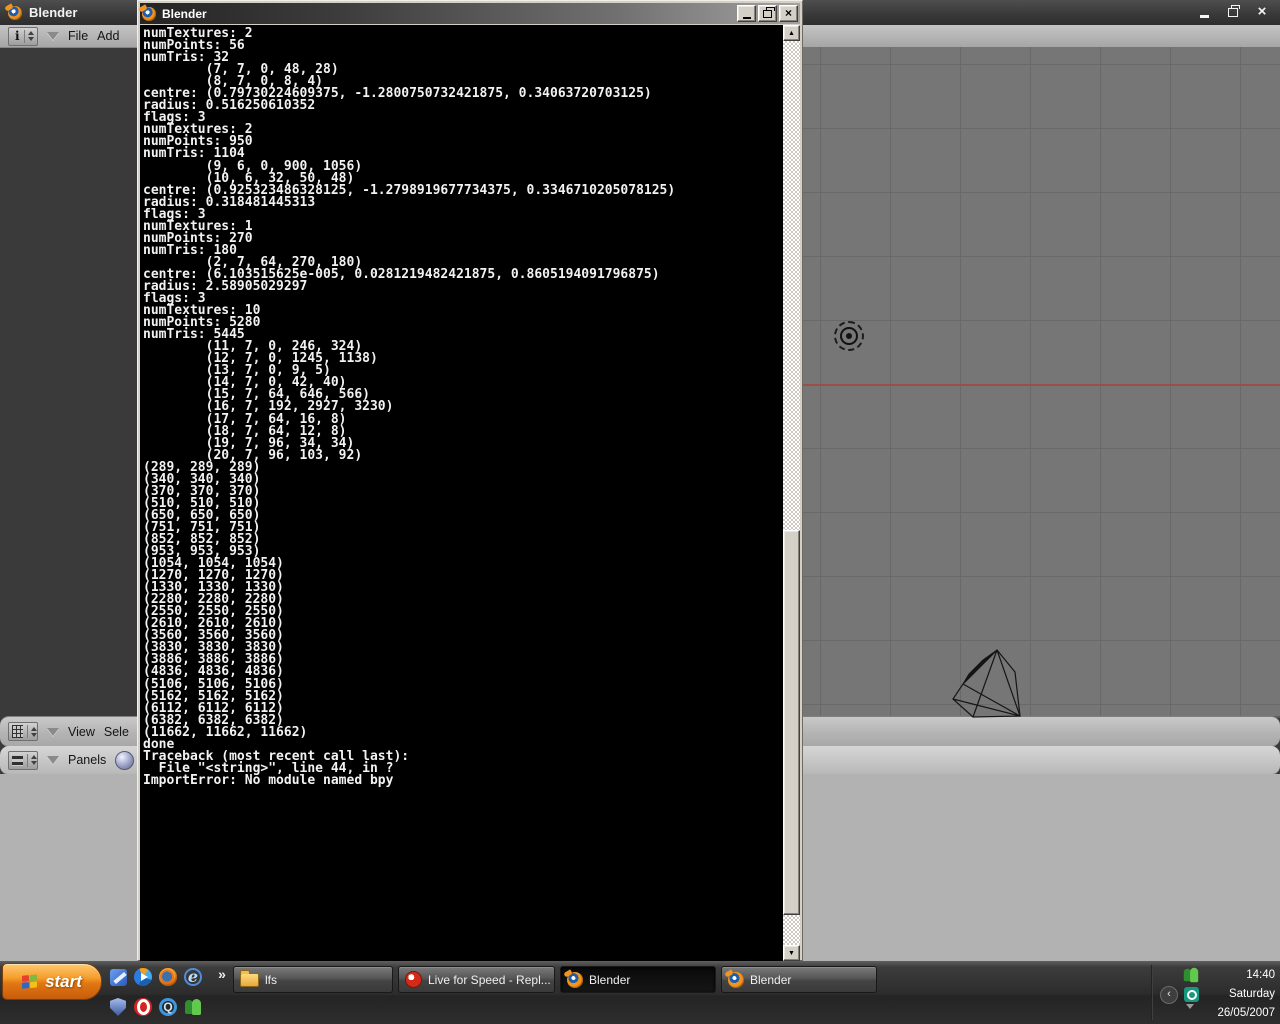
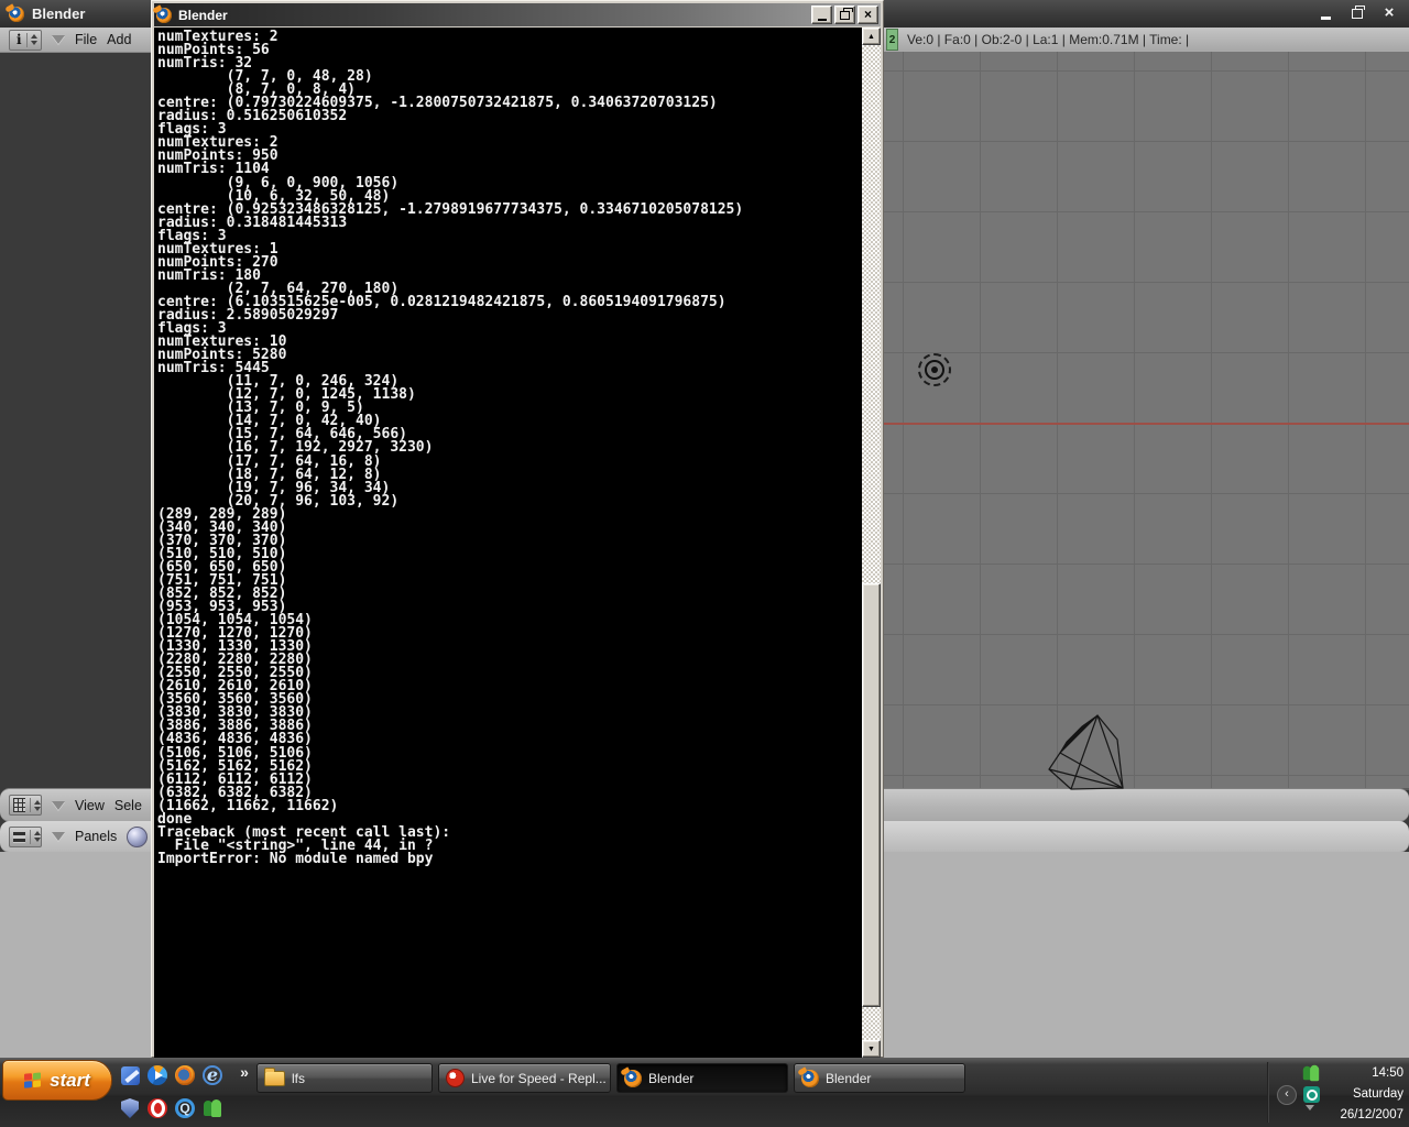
  Blender
  ×
  i
  File
  Add
+ 2
+ Ve:0 | Fa:0 | Ob:2-0 | La:1 | Mem:0.71M | Time: |
  View
  Sele
  Panels
  Blender
  ×
  numTextures: 2
  numPoints: 56
  numTris: 32
  (7, 7, 0, 48, 28)
  (8, 7, 0, 8, 4)
  centre: (0.79730224609375, -1.2800750732421875, 0.34063720703125)
  radius: 0.516250610352
  flags: 3
  numTextures: 2
  numPoints: 950
  numTris: 1104
  (9, 6, 0, 900, 1056)
  (10, 6, 32, 50, 48)
  centre: (0.925323486328125, -1.2798919677734375, 0.3346710205078125)
  radius: 0.318481445313
  flags: 3
  numTextures: 1
  numPoints: 270
  numTris: 180
  (2, 7, 64, 270, 180)
  centre: (6.103515625e-005, 0.0281219482421875, 0.8605194091796875)
  radius: 2.58905029297
  flags: 3
  numTextures: 10
  numPoints: 5280
  numTris: 5445
  (11, 7, 0, 246, 324)
  (12, 7, 0, 1245, 1138)
  (13, 7, 0, 9, 5)
  (14, 7, 0, 42, 40)
  (15, 7, 64, 646, 566)
  (16, 7, 192, 2927, 3230)
  (17, 7, 64, 16, 8)
  (18, 7, 64, 12, 8)
  (19, 7, 96, 34, 34)
  (20, 7, 96, 103, 92)
  (289, 289, 289)
  (340, 340, 340)
  (370, 370, 370)
  (510, 510, 510)
  (650, 650, 650)
  (751, 751, 751)
  (852, 852, 852)
  (953, 953, 953)
  (1054, 1054, 1054)
  (1270, 1270, 1270)
  (1330, 1330, 1330)
  (2280, 2280, 2280)
  (2550, 2550, 2550)
  (2610, 2610, 2610)
  (3560, 3560, 3560)
  (3830, 3830, 3830)
  (3886, 3886, 3886)
  (4836, 4836, 4836)
  (5106, 5106, 5106)
  (5162, 5162, 5162)
  (6112, 6112, 6112)
  (6382, 6382, 6382)
  (11662, 11662, 11662)
  done
  Traceback (most recent call last):
  File "<string>", line 44, in ?
  ImportError: No module named bpy
  start
  e
  »
  Q
  lfs
  Live for Speed - Repl...
  Blender
  Blender
  ‹
- 14:40
+ 14:50
  Saturday
- 26/05/2007
+ 26/12/2007
